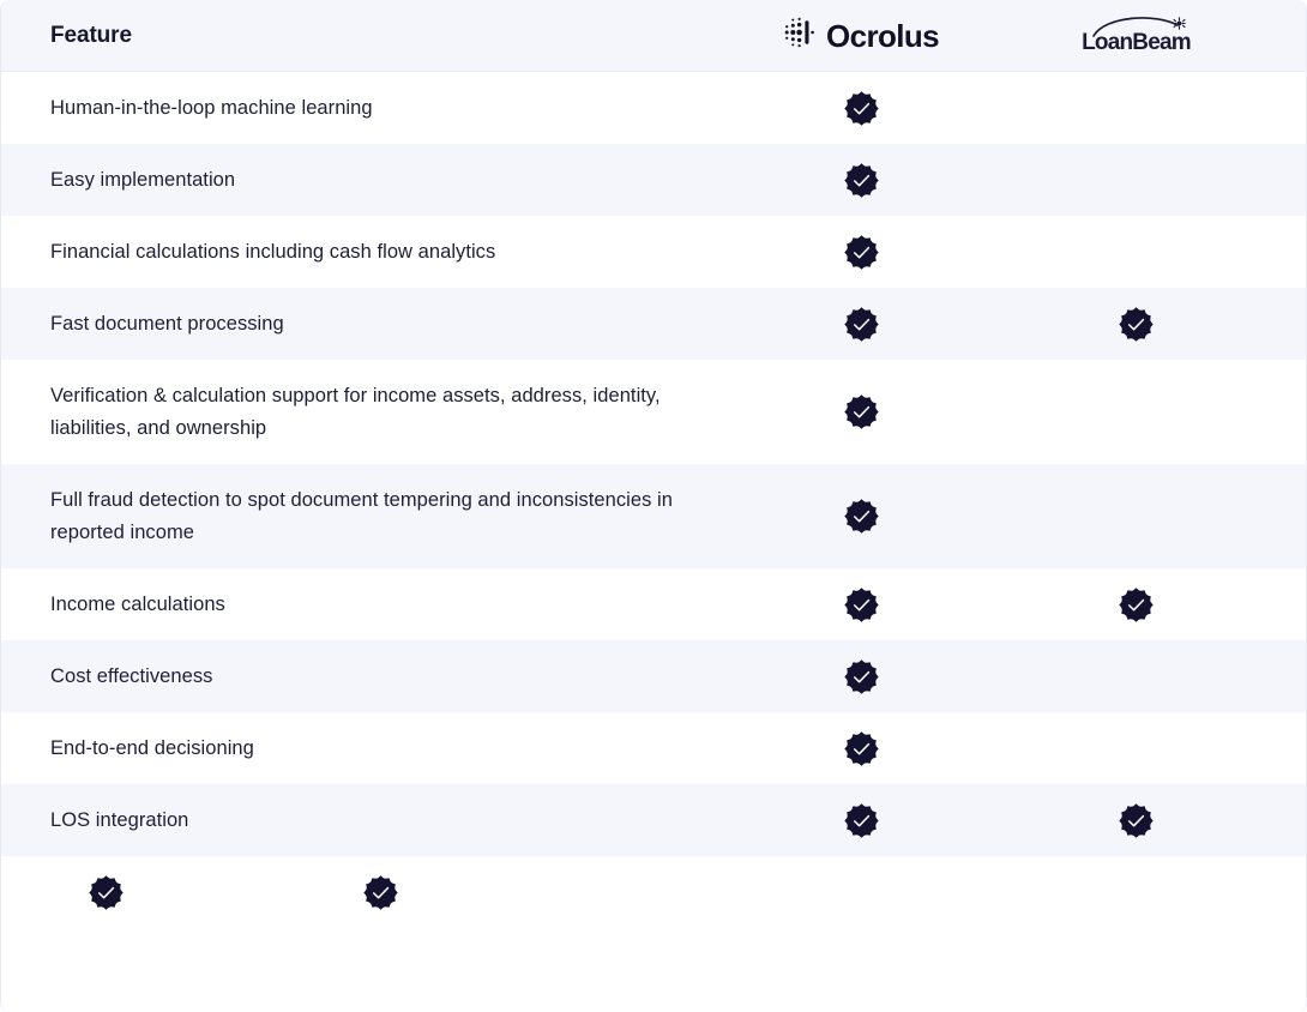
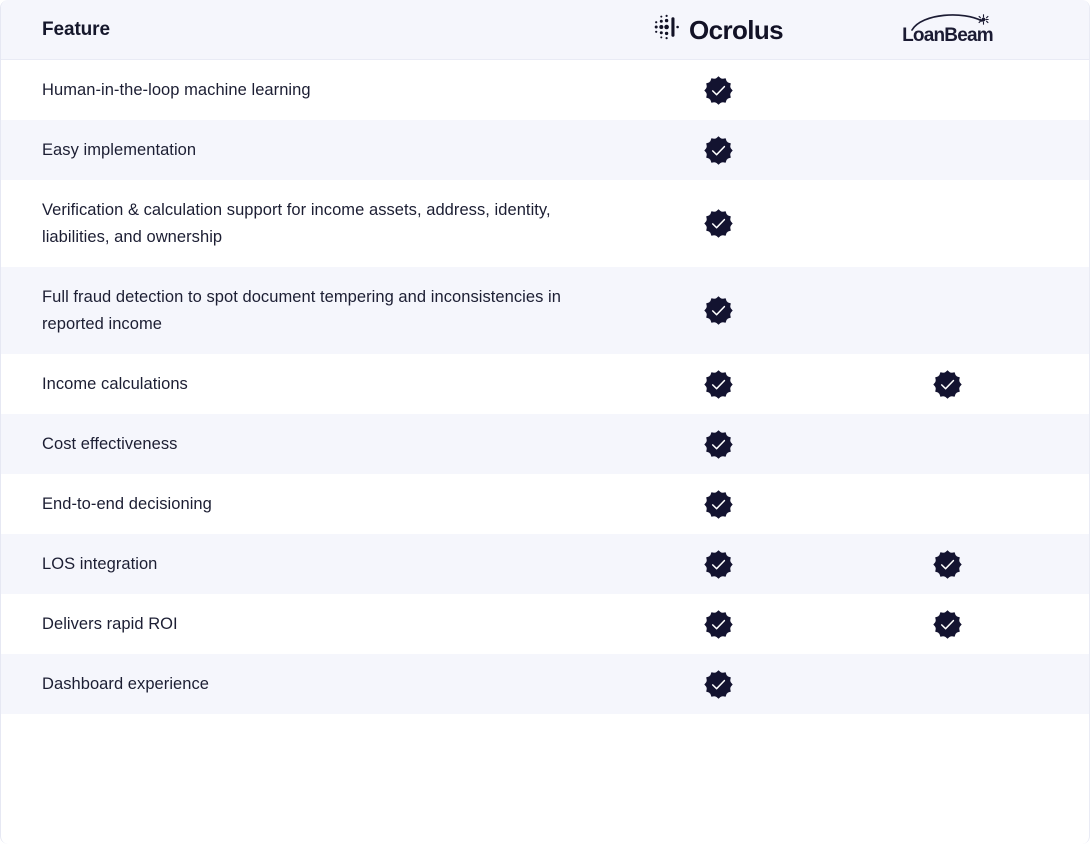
  Feature
  Ocrolus
  LoanBeam
  Human-in-the-loop machine learning
  Easy implementation
- Financial calculations including cash flow analytics
- Fast document processing
  Verification & calculation support for income assets, address, identity, liabilities, and ownership
  Full fraud detection to spot document tempering and inconsistencies in reported income
  Income calculations
  Cost effectiveness
  End-to-end decisioning
  LOS integration
+ Delivers rapid ROI
+ Dashboard experience
